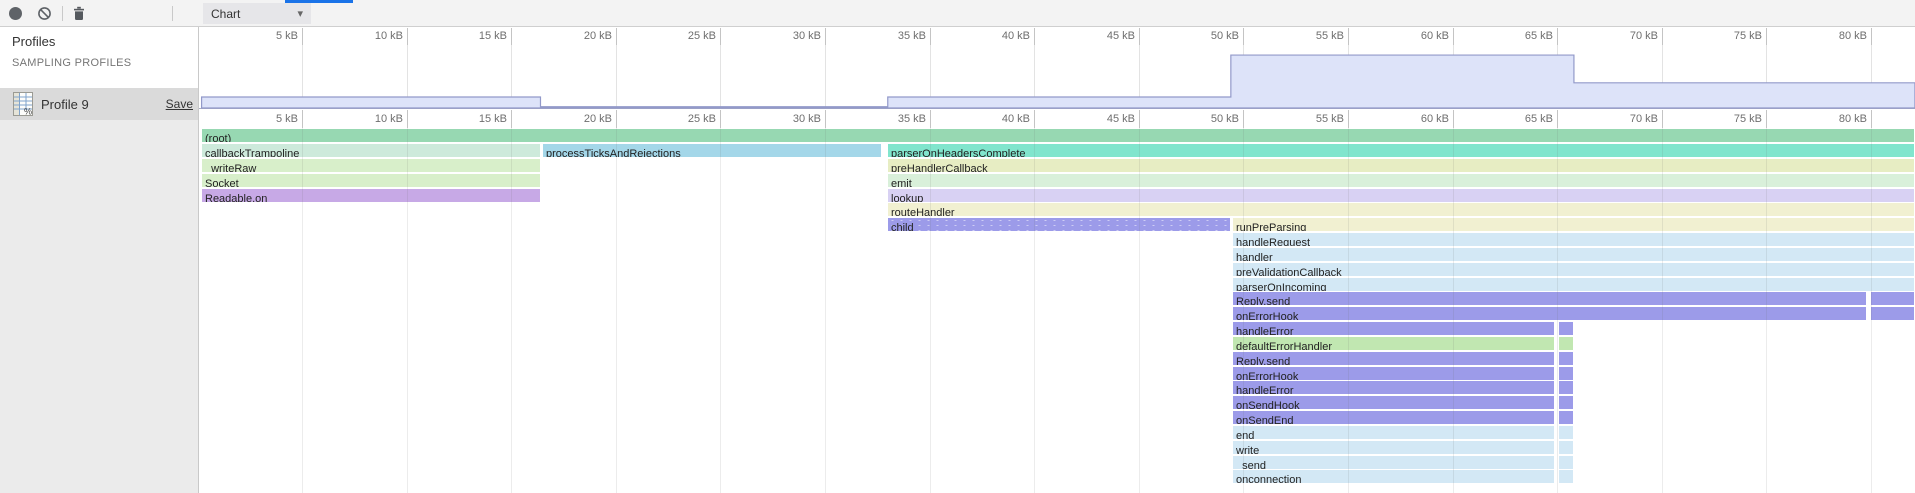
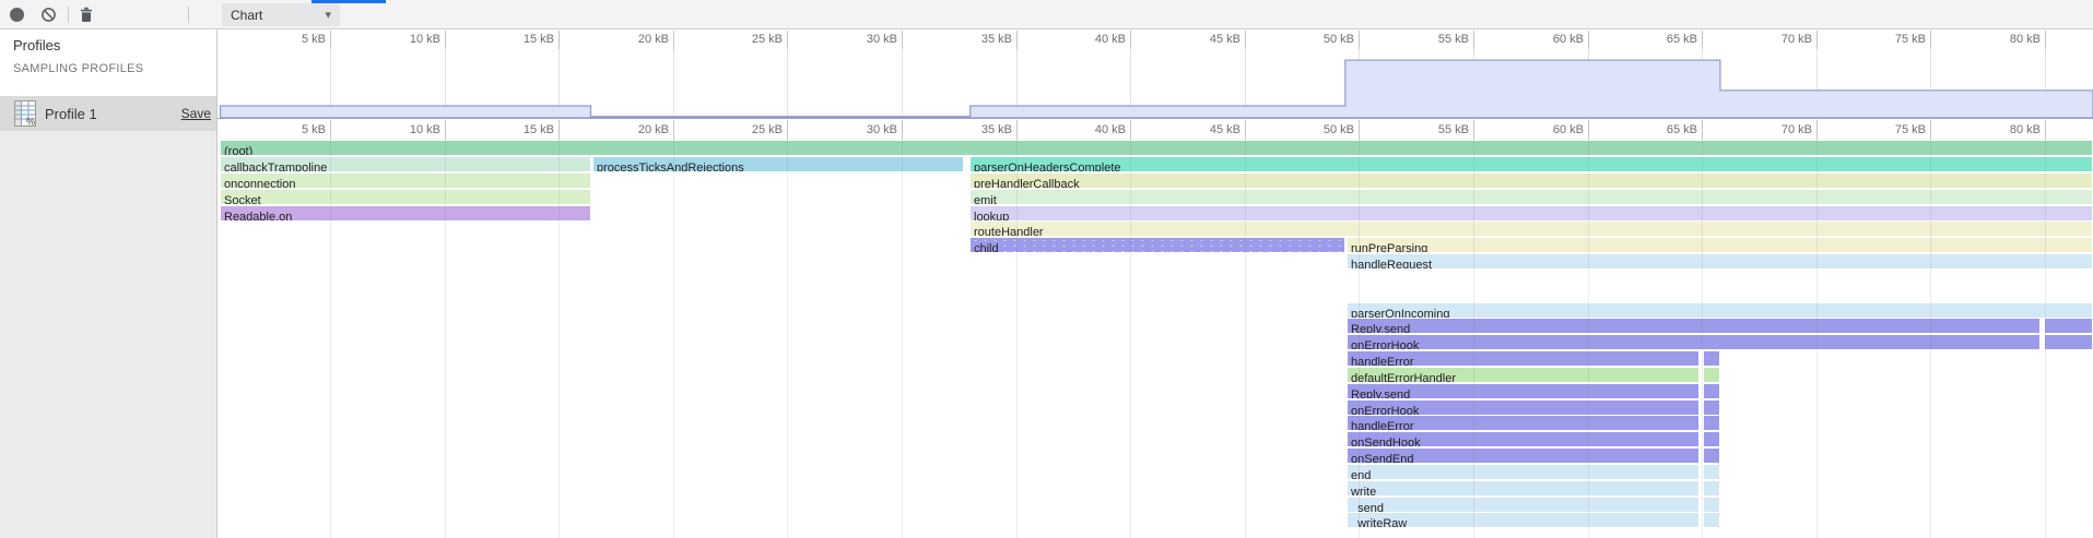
  Chart
  ▾
  Profiles
  SAMPLING PROFILES
  %
- Profile 9
+ Profile 1
  Save
  5 kB
  5 kB
  10 kB
  10 kB
  15 kB
  15 kB
  20 kB
  20 kB
  25 kB
  25 kB
  30 kB
  30 kB
  35 kB
  35 kB
  40 kB
  40 kB
  45 kB
  45 kB
  50 kB
  50 kB
  55 kB
  55 kB
  60 kB
  60 kB
  65 kB
  65 kB
  70 kB
  70 kB
  75 kB
  75 kB
  80 kB
  80 kB
  (root)
  callbackTrampoline
  processTicksAndRejections
  parserOnHeadersComplete
- _writeRaw
+ onconnection
  preHandlerCallback
  Socket
  emit
  Readable.on
  lookup
  routeHandler
  child
  runPreParsing
  handleRequest
- handler
- preValidationCallback
  parserOnIncoming
  Reply.send
  onErrorHook
  handleError
  defaultErrorHandler
  Reply.send
  onErrorHook
  handleError
  onSendHook
  onSendEnd
  end
  write_
  _send
- onconnection
+ _writeRaw
